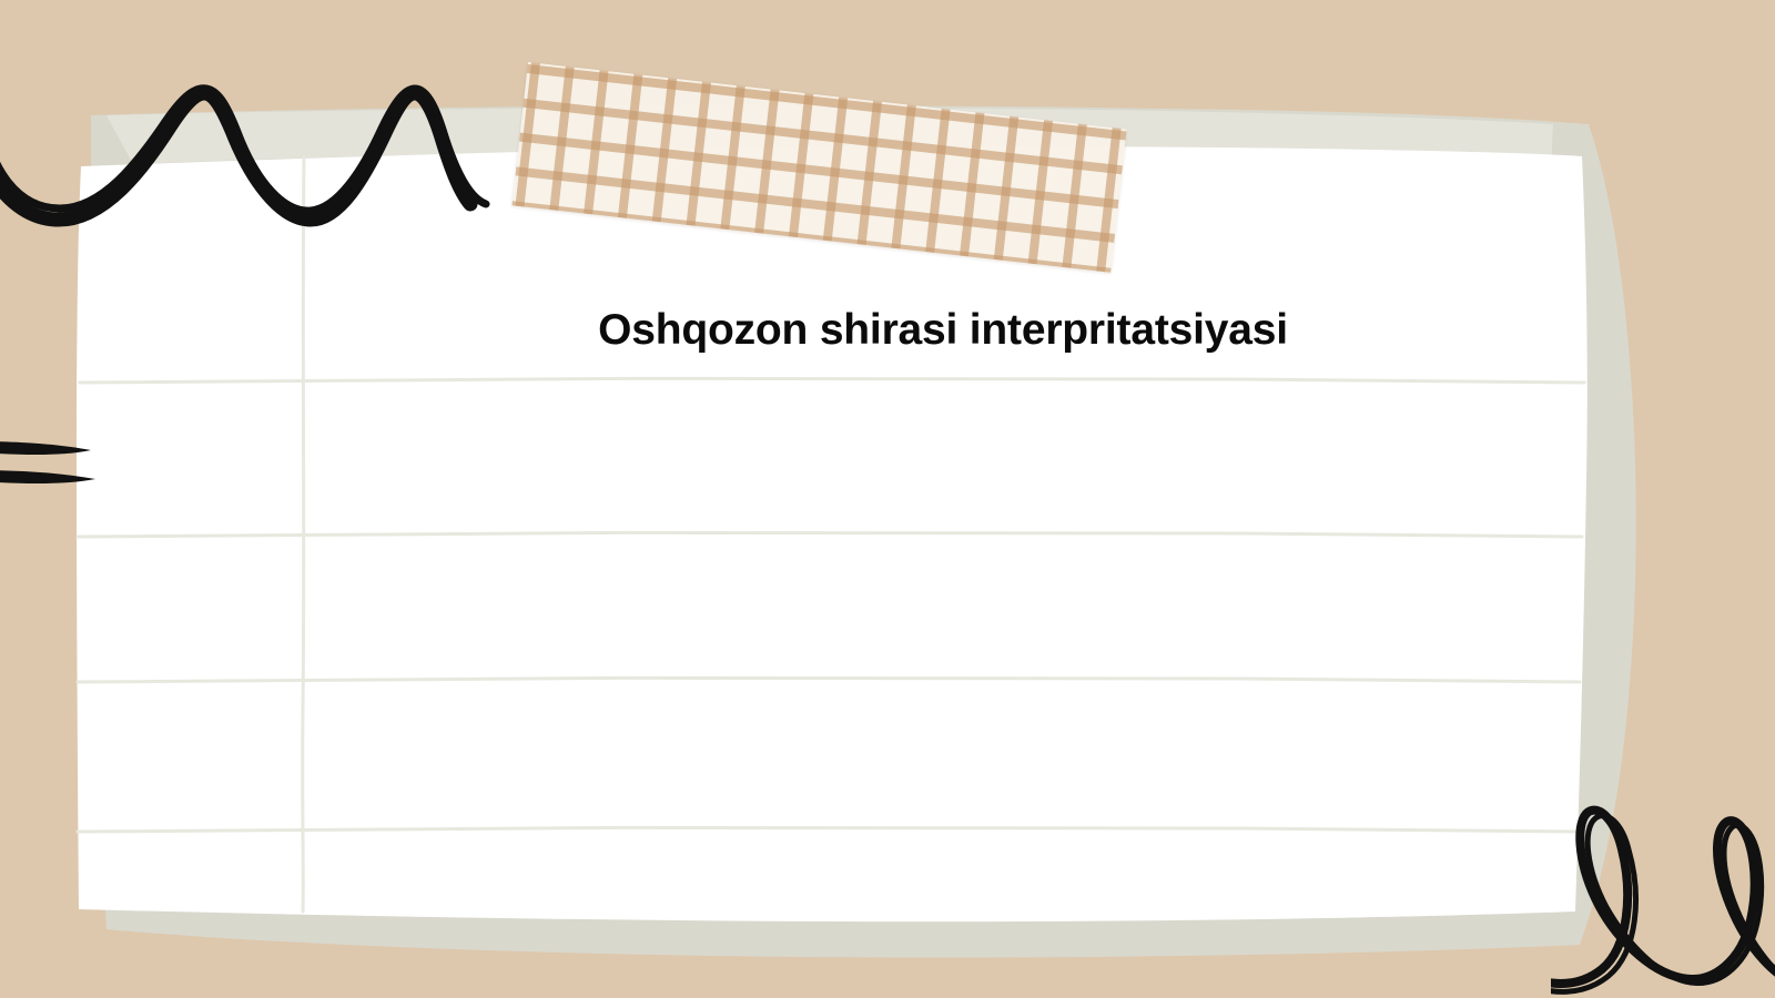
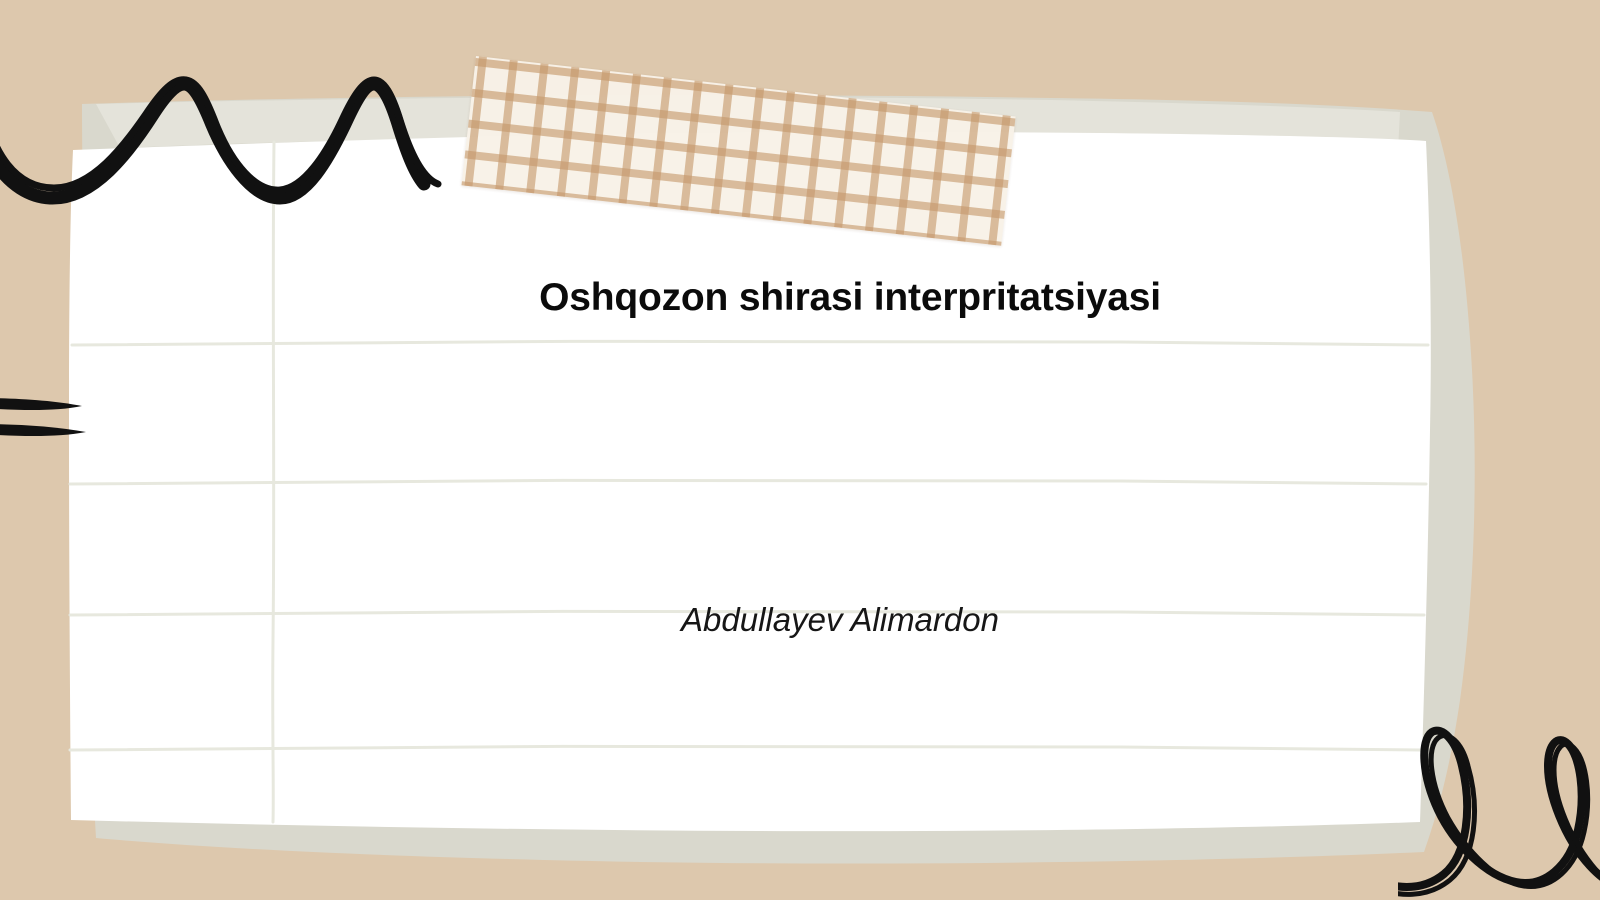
  Oshqozon shirasi interpritatsiyasi
+ Abdullayev Alimardon
